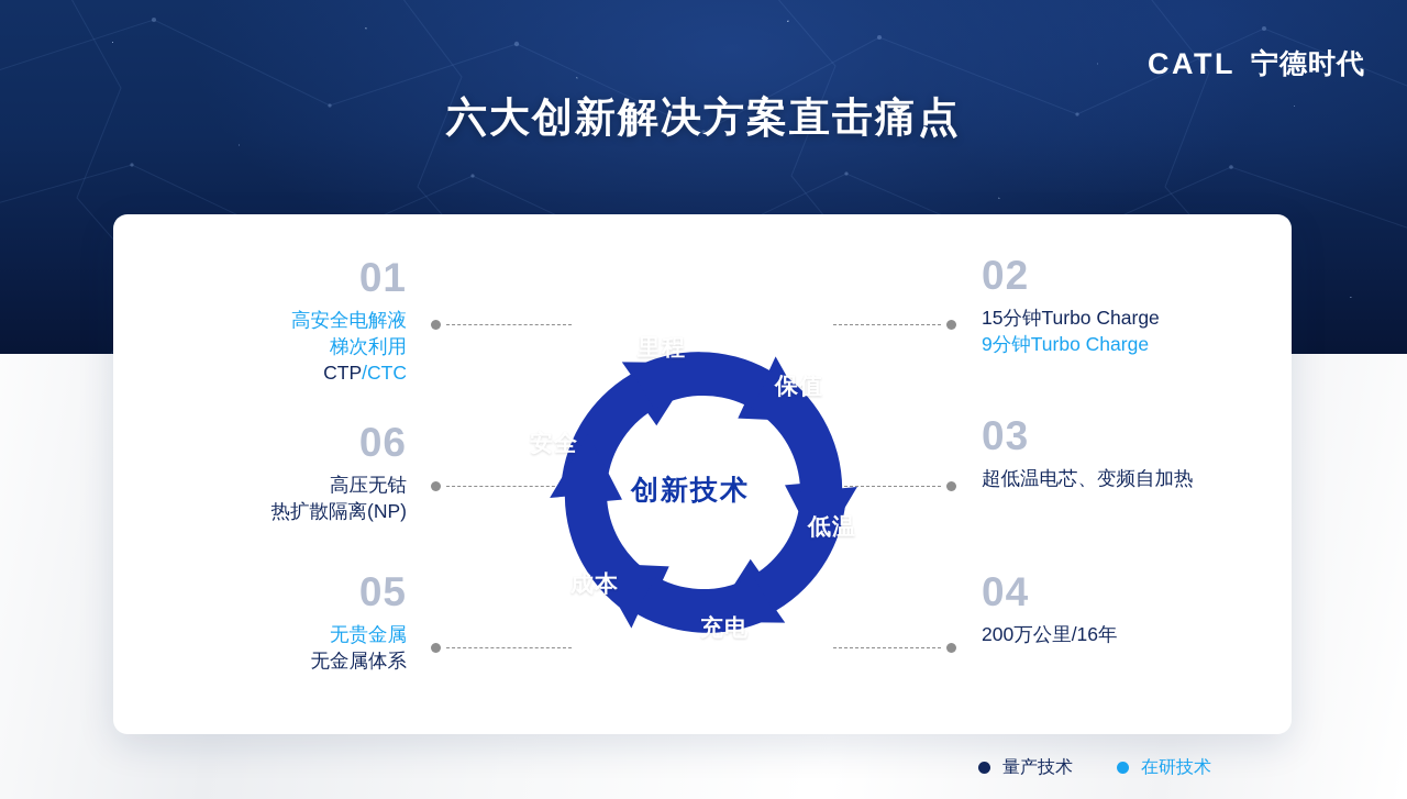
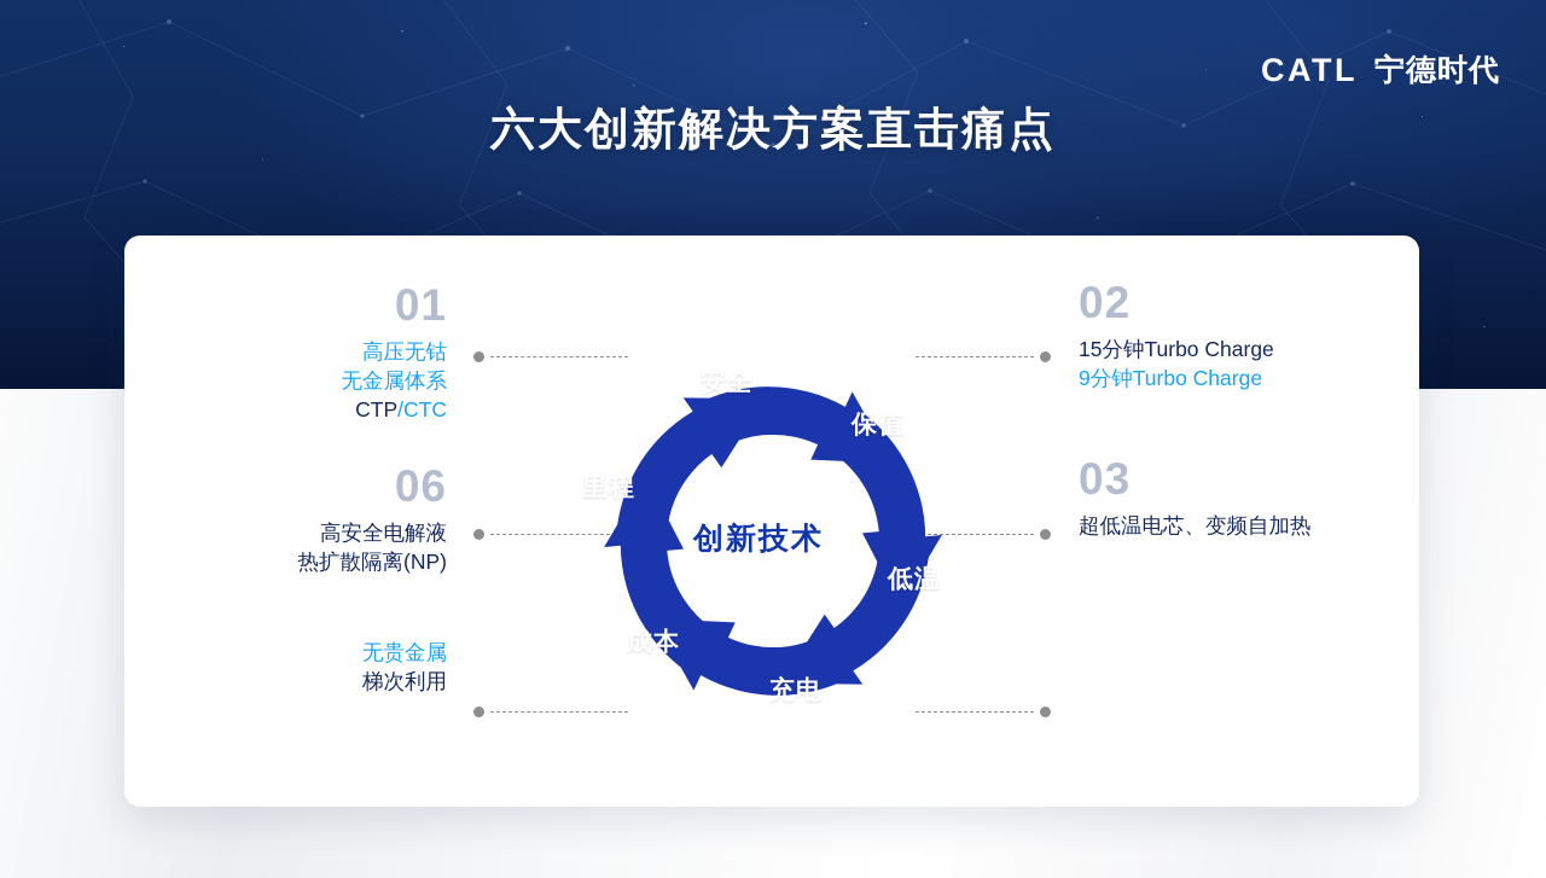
  CATL
  宁德时代
  六大创新解决方案直击痛点
  01
- 高安全电解液
+ 高压无钴
- 梯次利用
+ 无金属体系
  CTP/CTC
  06
- 高压无钴
+ 高安全电解液
  热扩散隔离(NP)
- 05
  无贵金属
- 无金属体系
+ 梯次利用
  02
  15分钟Turbo Charge
  9分钟Turbo Charge
  03
  超低温电芯、变频自加热
- 04
- 200万公里/16年
- 里程
+ 安全
  保值
  低温
  充电
  成本
- 安全
+ 里程
  创新技术
- 量产技术
- 在研技术
